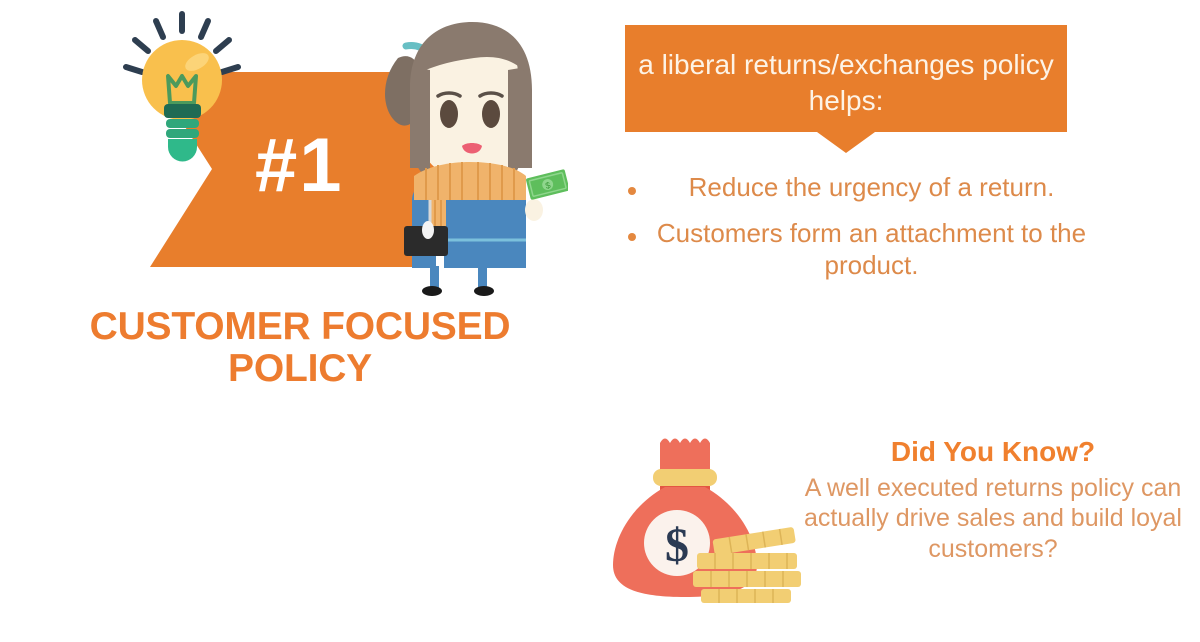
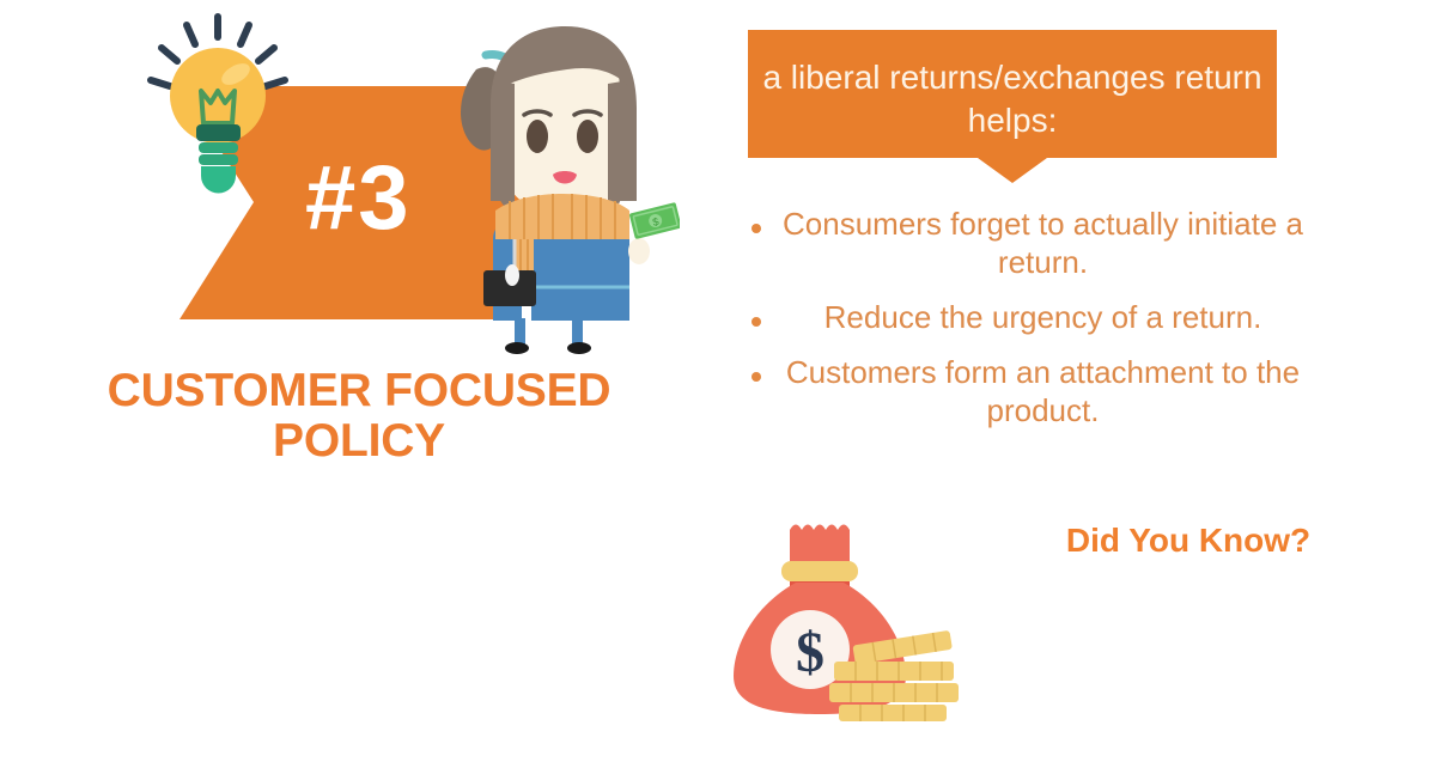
- #1
+ #3
  CUSTOMER FOCUSED POLICY
- a liberal returns/exchanges policy helps:
+ a liberal returns/exchanges return helps:
+ Consumers forget to actually initiate a return.
  Reduce the urgency of a return.
  Customers form an attachment to the product.
  $
  Did You Know?
- A well executed returns policy can actually drive sales and build loyal customers?
